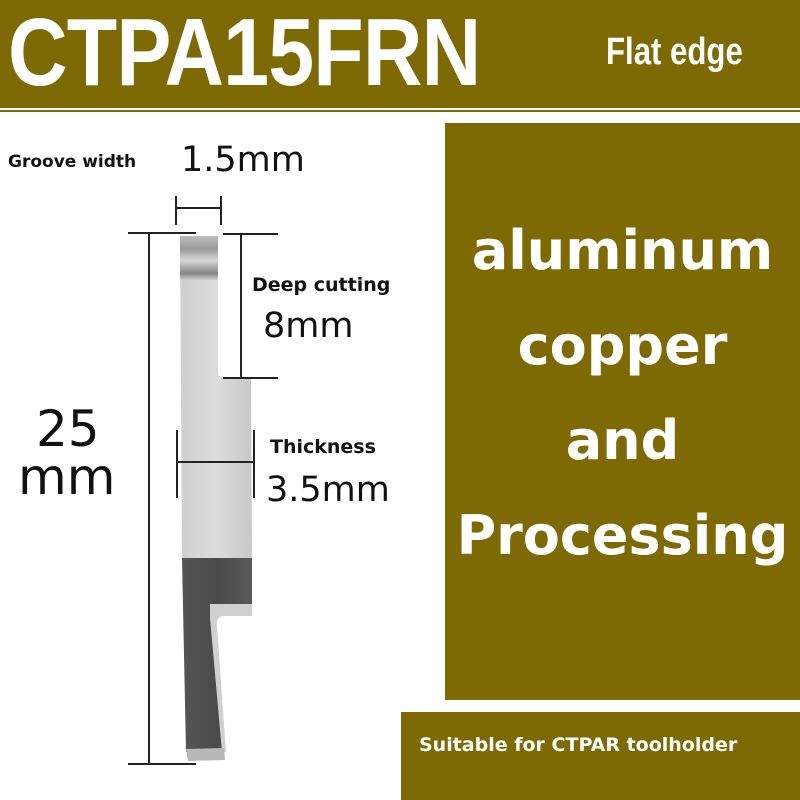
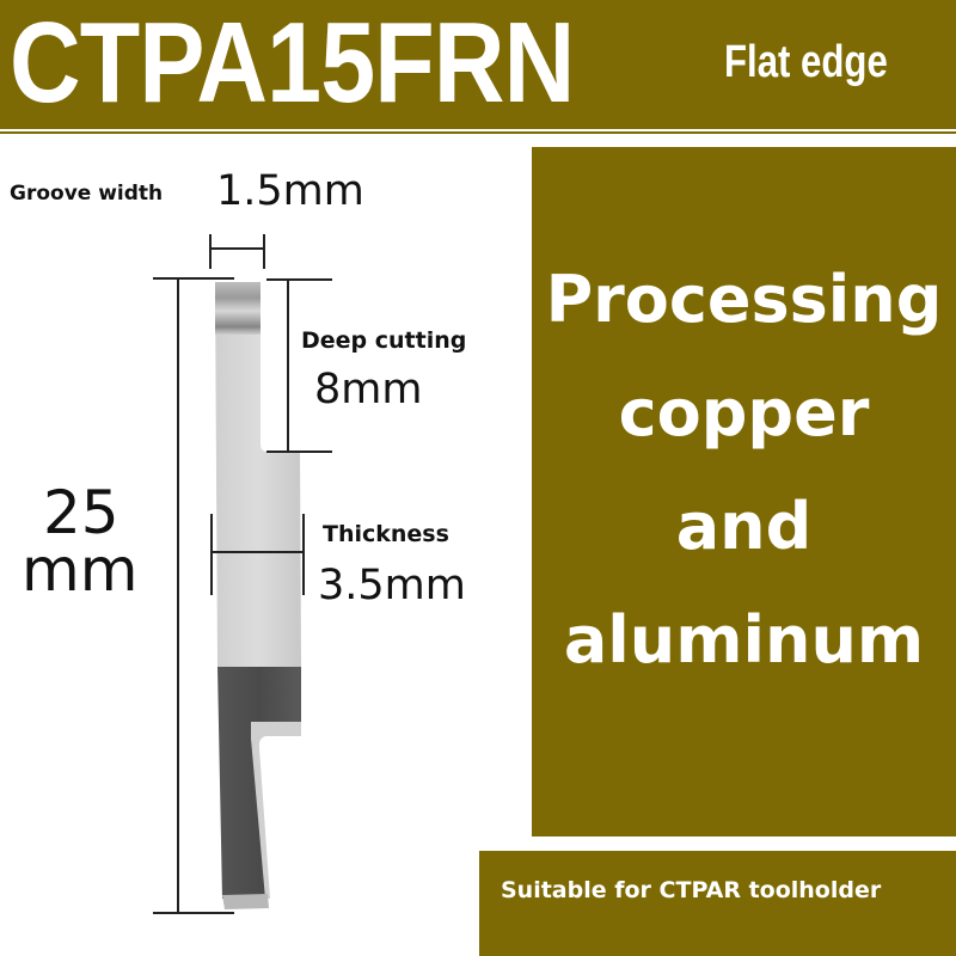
  CTPA15FRN
  Flat edge
  Groove width
  1.5mm
  Deep cutting
  8mm
  Thickness
  3.5mm
  25
  mm
- aluminum
+ Processing
  copper
  and
- Processing
+ aluminum
  Suitable for CTPAR toolholder
